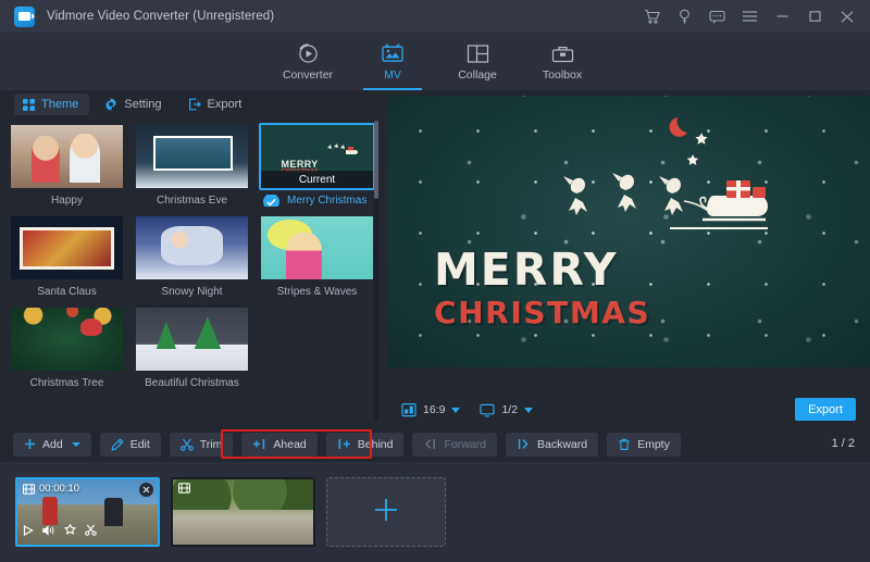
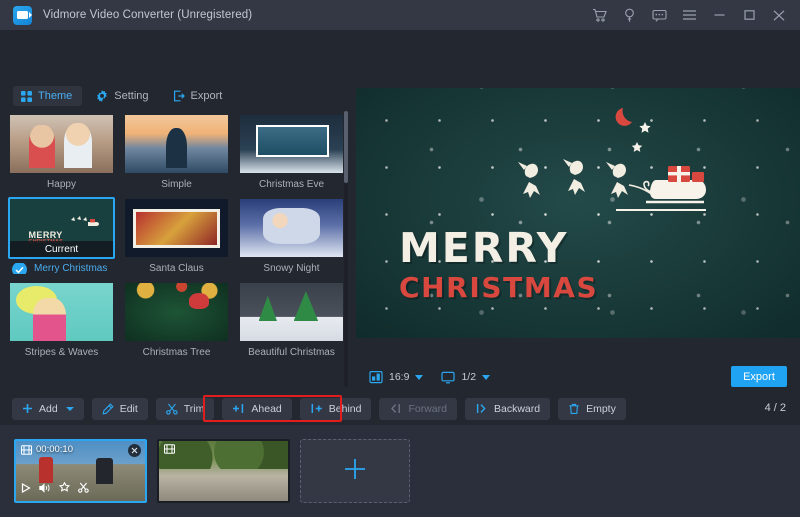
  Vidmore Video Converter (Unregistered)
- Converter
- MV
- Collage
- Toolbox
  Theme
  Setting
  Export
  Happy
+ Simple
  Christmas Eve
  MERRY
  Current
  Merry Christmas
  Santa Claus
  Snowy Night
  Stripes & Waves
  Christmas Tree
  Beautiful Christmas
  MERRY
  CHRISTMAS
  16:9
  1/2
  Export
  Add
  Edit
  Trim
  Ahead
  Behind
  Forward
  Backward
  Empty
- 1 / 2
+ 4 / 2
  00:00:10
